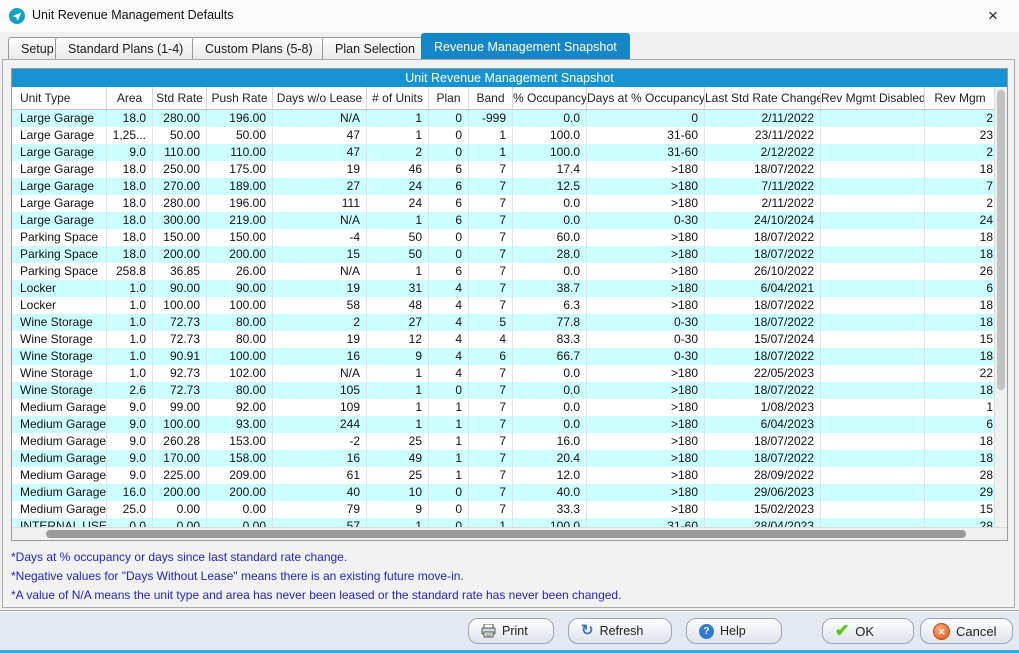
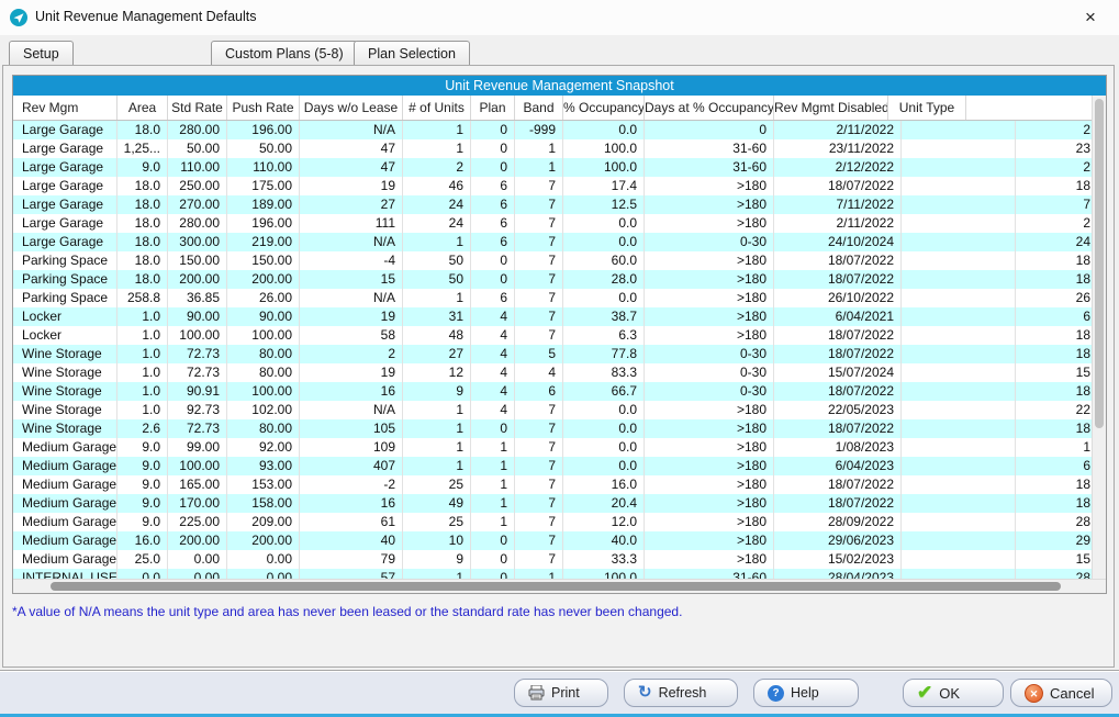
  Unit Revenue Management Defaults
  ×
  Setup
- Standard Plans (1-4)
  Custom Plans (5-8)
  Plan Selection
- Revenue Management Snapshot
  Unit Revenue Management Snapshot
- Unit Type
+ Rev Mgm
  Area
  Std Rate
  Push Rate
  Days w/o Lease
  # of Units
  Plan
  Band
  % Occupancy
  Days at % Occupancy
- Last Std Rate Change
  Rev Mgmt Disabled
- Rev Mgm
+ Unit Type
  Large Garage
  18.0
  280.00
  196.00
  N/A
  1
  0
  -999
  0.0
  0
  2/11/2022
  2
  Large Garage
  1,25...
  50.00
  50.00
  47
  1
  0
  1
  100.0
  31-60
  23/11/2022
  23
  Large Garage
  9.0
  110.00
  110.00
  47
  2
  0
  1
  100.0
  31-60
  2/12/2022
  2
  Large Garage
  18.0
  250.00
  175.00
  19
  46
  6
  7
  17.4
  >180
  18/07/2022
  18
  Large Garage
  18.0
  270.00
  189.00
  27
  24
  6
  7
  12.5
  >180
  7/11/2022
  7
  Large Garage
  18.0
  280.00
  196.00
  111
  24
  6
  7
  0.0
  >180
  2/11/2022
  2
  Large Garage
  18.0
  300.00
  219.00
  N/A
  1
  6
  7
  0.0
  0-30
  24/10/2024
  24
  Parking Space
  18.0
  150.00
  150.00
  -4
  50
  0
  7
  60.0
  >180
  18/07/2022
  18
  Parking Space
  18.0
  200.00
  200.00
  15
  50
  0
  7
  28.0
  >180
  18/07/2022
  18
  Parking Space
  258.8
  36.85
  26.00
  N/A
  1
  6
  7
  0.0
  >180
  26/10/2022
  26
  Locker
  1.0
  90.00
  90.00
  19
  31
  4
  7
  38.7
  >180
  6/04/2021
  6
  Locker
  1.0
  100.00
  100.00
  58
  48
  4
  7
  6.3
  >180
  18/07/2022
  18
  Wine Storage
  1.0
  72.73
  80.00
  2
  27
  4
  5
  77.8
  0-30
  18/07/2022
  18
  Wine Storage
  1.0
  72.73
  80.00
  19
  12
  4
  4
  83.3
  0-30
  15/07/2024
  15
  Wine Storage
  1.0
  90.91
  100.00
  16
  9
  4
  6
  66.7
  0-30
  18/07/2022
  18
  Wine Storage
  1.0
  92.73
  102.00
  N/A
  1
  4
  7
  0.0
  >180
  22/05/2023
  22
  Wine Storage
  2.6
  72.73
  80.00
  105
  1
  0
  7
  0.0
  >180
  18/07/2022
  18
  Medium Garage
  9.0
  99.00
  92.00
  109
  1
  1
  7
  0.0
  >180
  1/08/2023
  1
  Medium Garage
  9.0
  100.00
  93.00
- 244
+ 407
  1
  1
  7
  0.0
  >180
  6/04/2023
  6
  Medium Garage
  9.0
- 260.28
+ 165.00
  153.00
  -2
  25
  1
  7
  16.0
  >180
  18/07/2022
  18
  Medium Garage
  9.0
  170.00
  158.00
  16
  49
  1
  7
  20.4
  >180
  18/07/2022
  18
  Medium Garage
  9.0
  225.00
  209.00
  61
  25
  1
  7
  12.0
  >180
  28/09/2022
  28
  Medium Garage
  16.0
  200.00
  200.00
  40
  10
  0
  7
  40.0
  >180
  29/06/2023
  29
  Medium Garage
  25.0
  0.00
  0.00
  79
  9
  0
  7
  33.3
  >180
  15/02/2023
  15
  INTERNAL USE
  0.0
  0.00
  0.00
  57
  1
  0
  1
  100.0
  31-60
  28/04/2023
  28
- *Days at % occupancy or days since last standard rate change.
- *Negative values for "Days Without Lease" means there is an existing future move-in.
  *A value of N/A means the unit type and area has never been leased or the standard rate has never been changed.
  Print
  ↻
  Refresh
  ?
  Help
  ✔
  OK
  ✕
  Cancel
